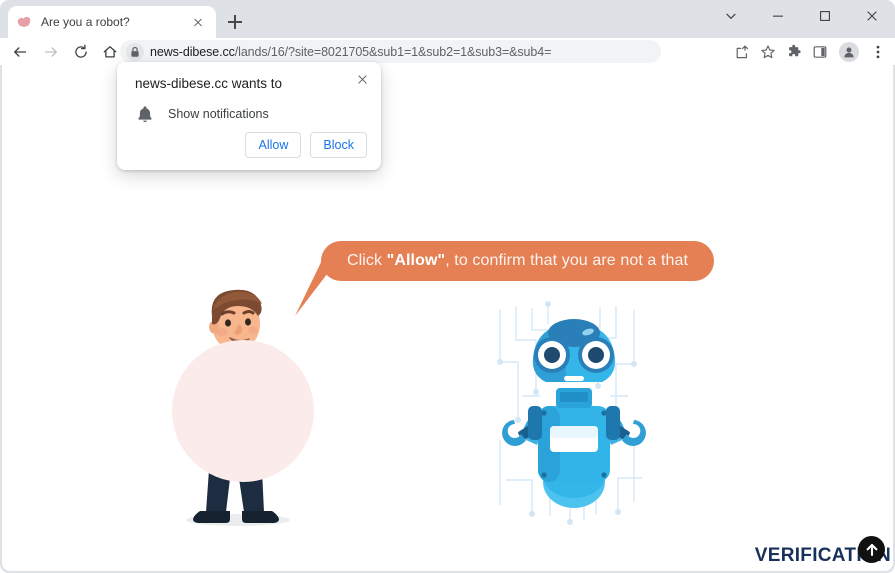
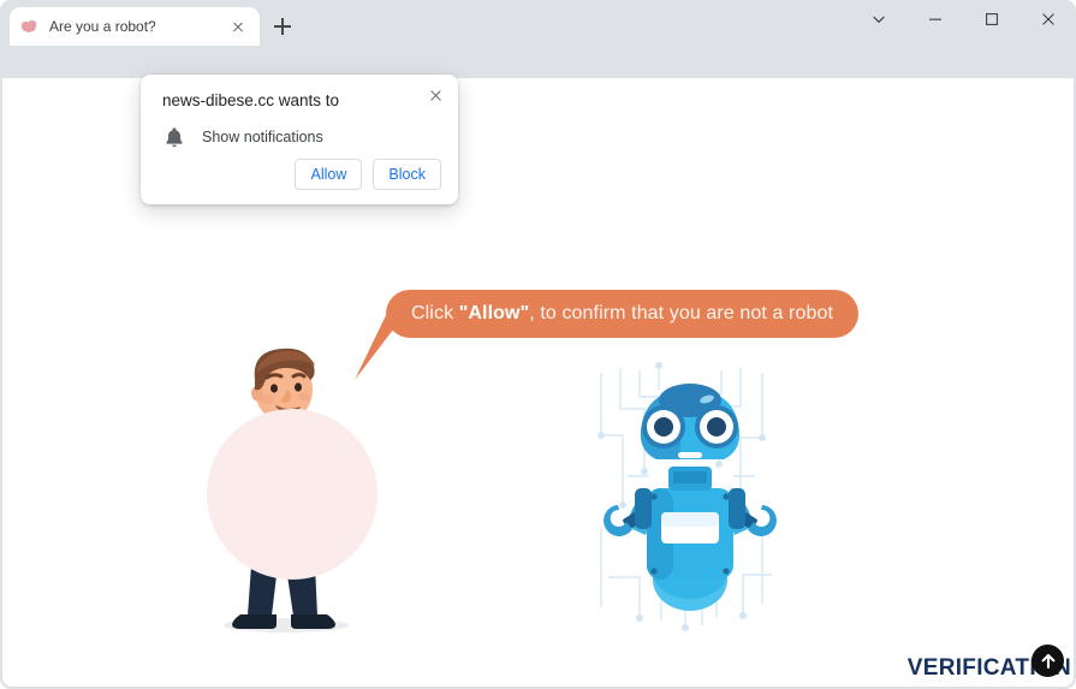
  Are you a robot?
- news-dibese.cc/lands/16/?site=8021705&sub1=1&sub2=1&sub3=&sub4=
- Click "Allow", to confirm that you are not a that
+ Click "Allow", to confirm that you are not a robot
  VERIFICATN
  news-dibese.cc wants to
  Show notifications
  Allow
  Block
